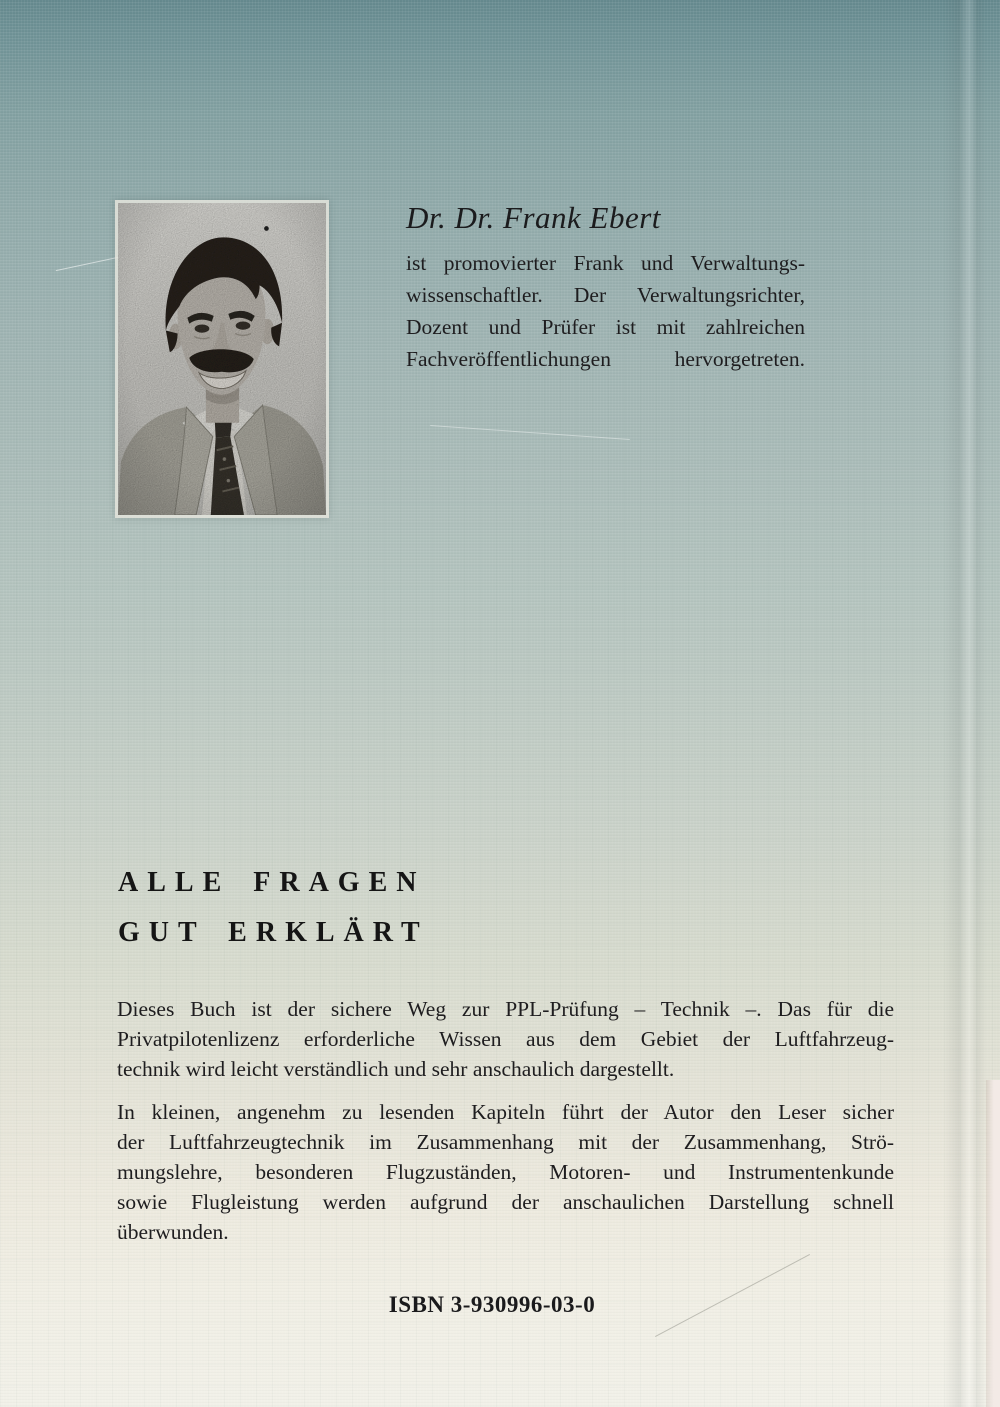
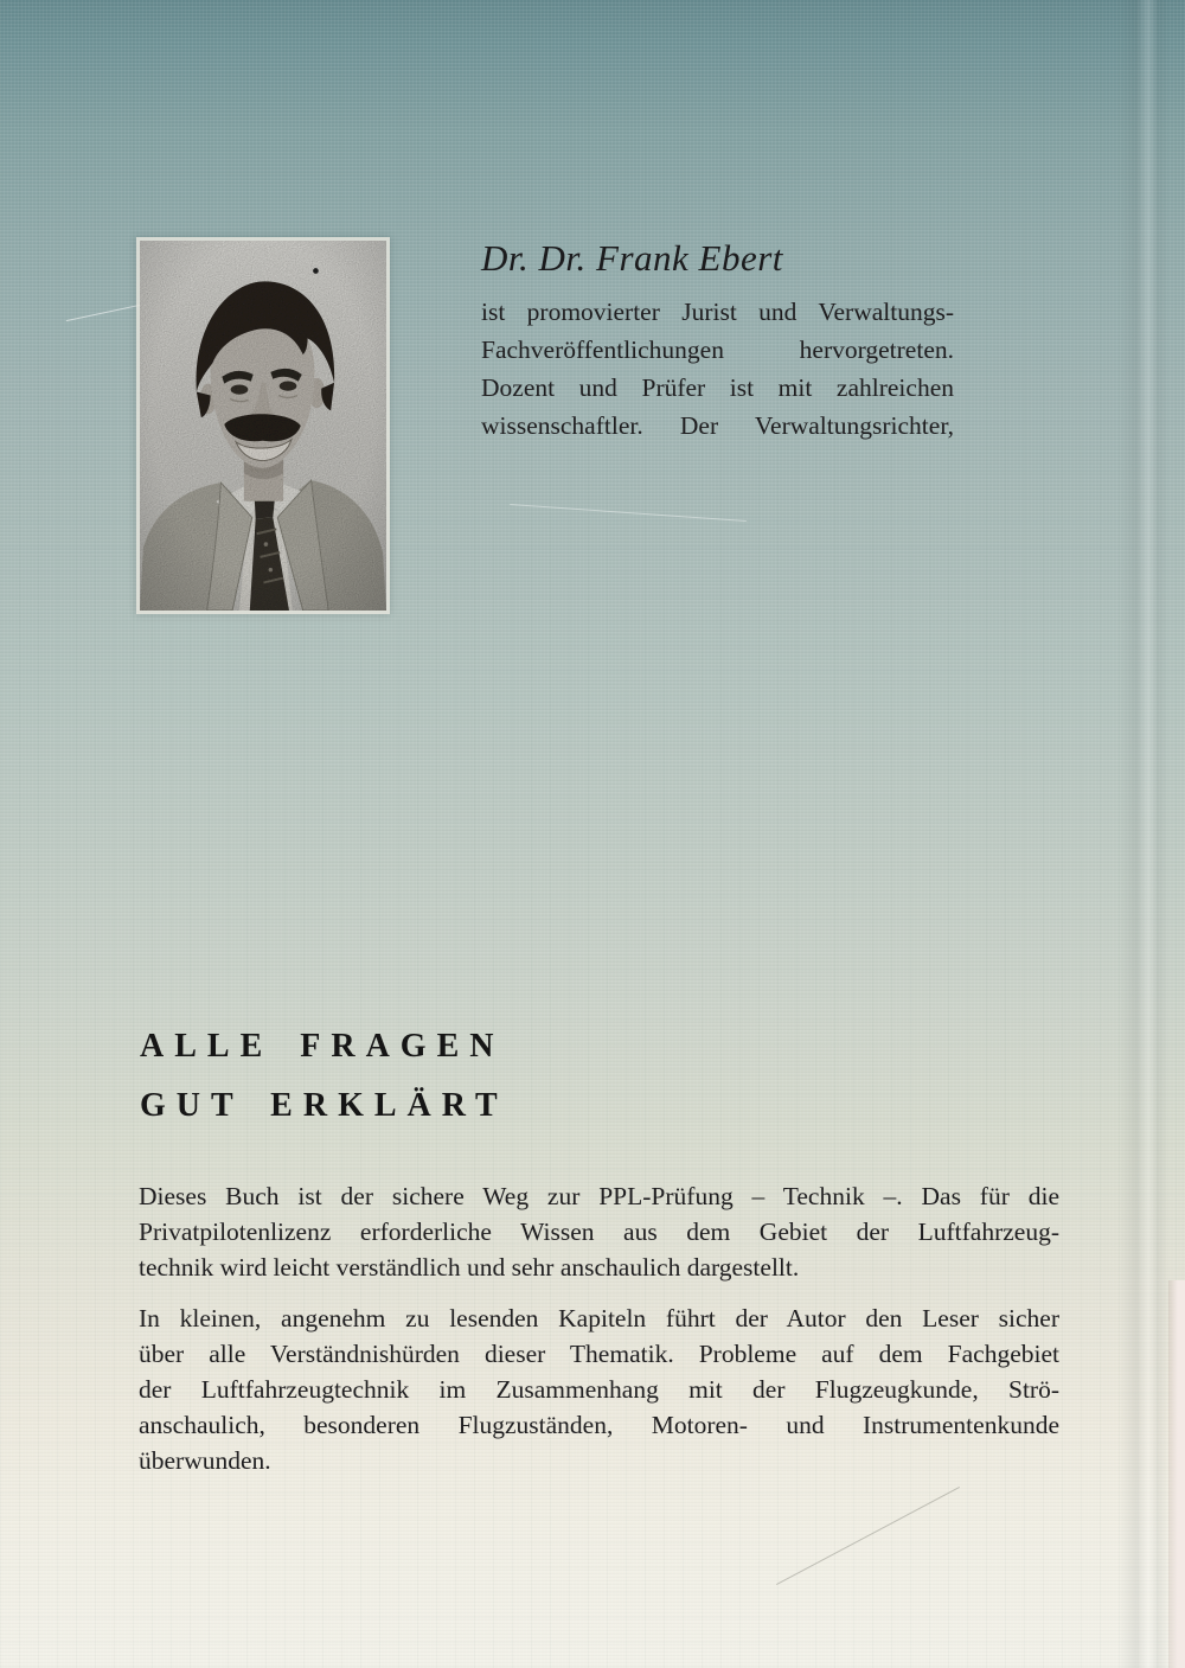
  Dr. Dr. Frank Ebert
- ist promovierter Frank und Verwaltungs-
+ ist promovierter Jurist und Verwaltungs-
- wissenschaftler. Der Verwaltungsrichter,
+ Fachveröffentlichungen hervorgetreten.
  Dozent und Prüfer ist mit zahlreichen
- Fachveröffentlichungen hervorgetreten.
+ wissenschaftler. Der Verwaltungsrichter,
  ALLE FRAGEN
  GUT ERKLÄRT
  Dieses Buch ist der sichere Weg zur PPL-Prüfung – Technik –. Das für die
  Privatpilotenlizenz erforderliche Wissen aus dem Gebiet der Luftfahrzeug-
  technik wird leicht verständlich und sehr anschaulich dargestellt.
  In kleinen, angenehm zu lesenden Kapiteln führt der Autor den Leser sicher
+ über alle Verständnishürden dieser Thematik. Probleme auf dem Fachgebiet
- der Luftfahrzeugtechnik im Zusammenhang mit der Zusammenhang, Strö-
+ der Luftfahrzeugtechnik im Zusammenhang mit der Flugzeugkunde, Strö-
- mungslehre, besonderen Flugzuständen, Motoren- und Instrumentenkunde
+ anschaulich, besonderen Flugzuständen, Motoren- und Instrumentenkunde
- sowie Flugleistung werden aufgrund der anschaulichen Darstellung schnell
  überwunden.
- ISBN 3-930996-03-0
